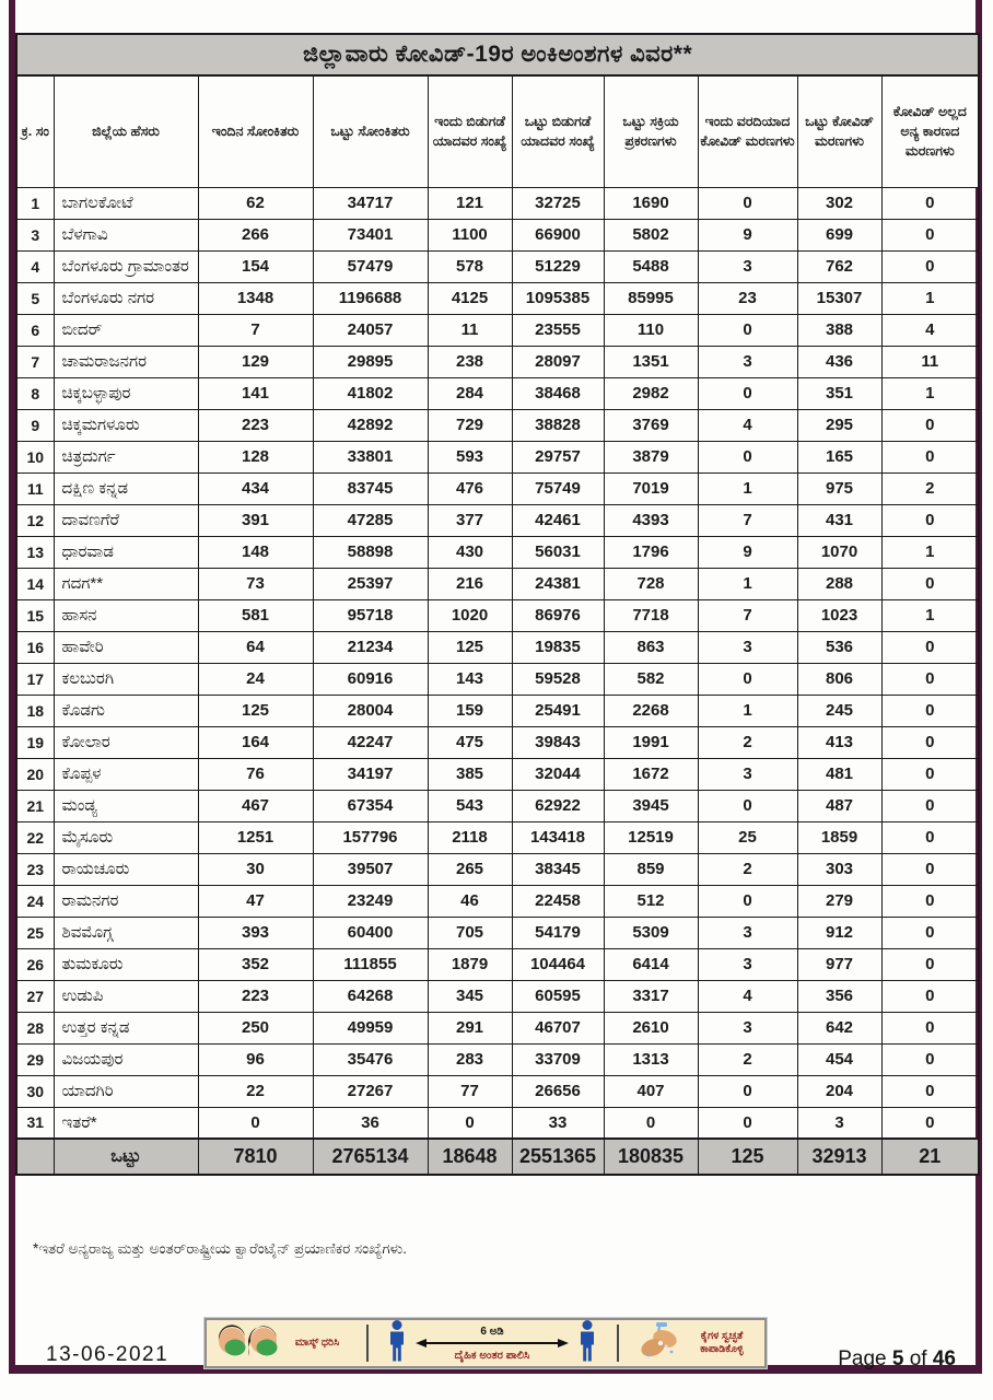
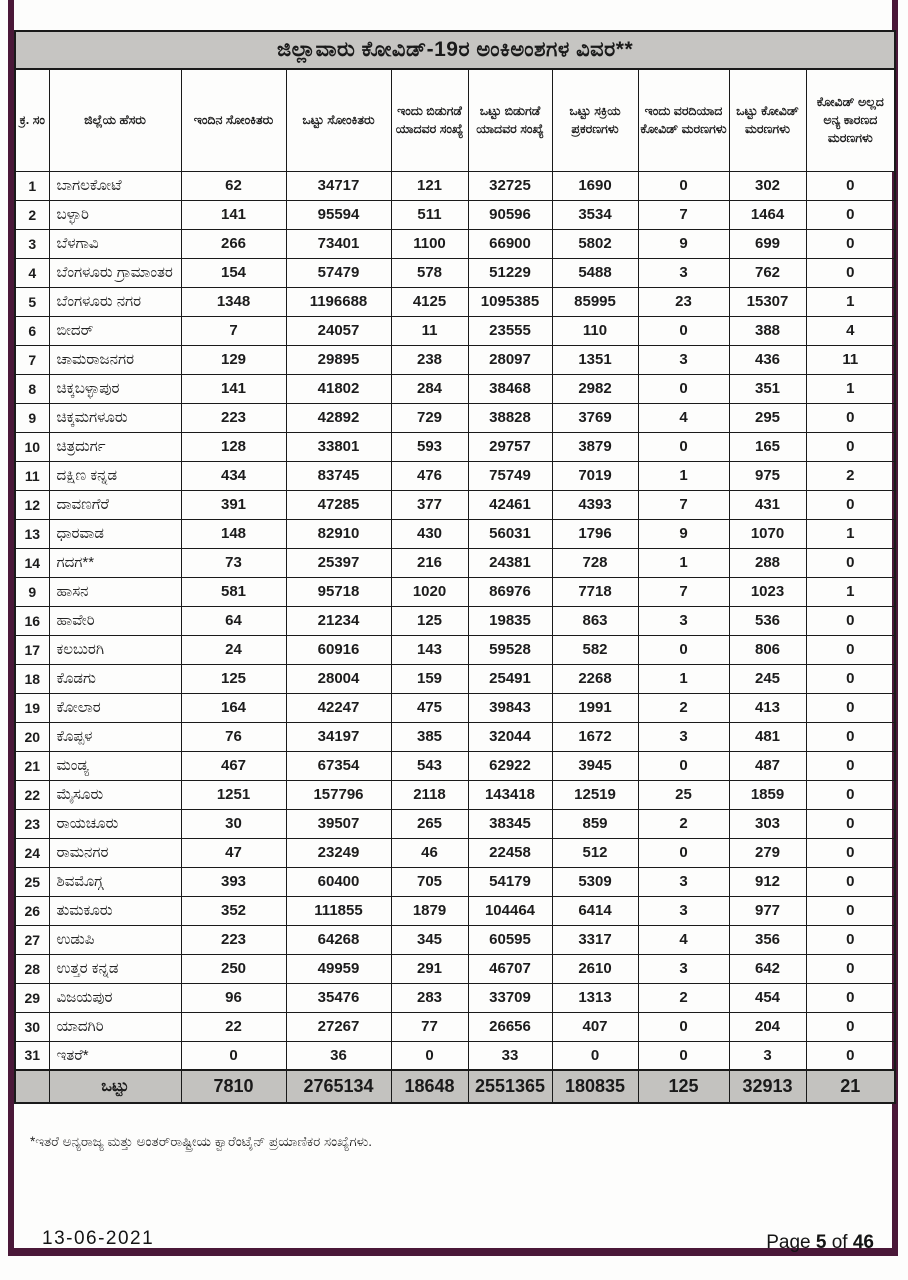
  ಜಿಲ್ಲಾವಾರು ಕೋವಿಡ್-19ರ ಅಂಕಿಅಂಶಗಳ ವಿವರ**
  ಕ್ರ. ಸಂ	ಜಿಲ್ಲೆಯ ಹೆಸರು	ಇಂದಿನ ಸೋಂಕಿತರು	ಒಟ್ಟು ಸೋಂಕಿತರು	ಇಂದು ಬಿಡುಗಡೆ ಯಾದವರ ಸಂಖ್ಯೆ	ಒಟ್ಟು ಬಿಡುಗಡೆ ಯಾದವರ ಸಂಖ್ಯೆ	ಒಟ್ಟು ಸಕ್ರಿಯ ಪ್ರಕರಣಗಳು	ಇಂದು ವರದಿಯಾದ ಕೋವಿಡ್ ಮರಣಗಳು	ಒಟ್ಟು ಕೋವಿಡ್ ಮರಣಗಳು	ಕೋವಿಡ್ ಅಲ್ಲದ ಅನ್ಯ ಕಾರಣದ ಮರಣಗಳು
  1	ಬಾಗಲಕೋಟೆ	62	34717	121	32725	1690	0	302	0
+ 2	ಬಳ್ಳಾರಿ	141	95594	511	90596	3534	7	1464	0
  3	ಬೆಳಗಾವಿ	266	73401	1100	66900	5802	9	699	0
  4	ಬೆಂಗಳೂರು ಗ್ರಾಮಾಂತರ	154	57479	578	51229	5488	3	762	0
  5	ಬೆಂಗಳೂರು ನಗರ	1348	1196688	4125	1095385	85995	23	15307	1
  6	ಬೀದರ್	7	24057	11	23555	110	0	388	4
  7	ಚಾಮರಾಜನಗರ	129	29895	238	28097	1351	3	436	11
  8	ಚಿಕ್ಕಬಳ್ಳಾಪುರ	141	41802	284	38468	2982	0	351	1
  9	ಚಿಕ್ಕಮಗಳೂರು	223	42892	729	38828	3769	4	295	0
  10	ಚಿತ್ರದುರ್ಗ	128	33801	593	29757	3879	0	165	0
  11	ದಕ್ಷಿಣ ಕನ್ನಡ	434	83745	476	75749	7019	1	975	2
  12	ದಾವಣಗೆರೆ	391	47285	377	42461	4393	7	431	0
- 13	ಧಾರವಾಡ	148	58898	430	56031	1796	9	1070	1
+ 13	ಧಾರವಾಡ	148	82910	430	56031	1796	9	1070	1
  14	ಗದಗ**	73	25397	216	24381	728	1	288	0
- 15	ಹಾಸನ	581	95718	1020	86976	7718	7	1023	1
+ 9	ಹಾಸನ	581	95718	1020	86976	7718	7	1023	1
  16	ಹಾವೇರಿ	64	21234	125	19835	863	3	536	0
  17	ಕಲಬುರಗಿ	24	60916	143	59528	582	0	806	0
  18	ಕೊಡಗು	125	28004	159	25491	2268	1	245	0
  19	ಕೋಲಾರ	164	42247	475	39843	1991	2	413	0
  20	ಕೊಪ್ಪಳ	76	34197	385	32044	1672	3	481	0
  21	ಮಂಡ್ಯ	467	67354	543	62922	3945	0	487	0
  22	ಮೈಸೂರು	1251	157796	2118	143418	12519	25	1859	0
  23	ರಾಯಚೂರು	30	39507	265	38345	859	2	303	0
  24	ರಾಮನಗರ	47	23249	46	22458	512	0	279	0
  25	ಶಿವಮೊಗ್ಗ	393	60400	705	54179	5309	3	912	0
  26	ತುಮಕೂರು	352	111855	1879	104464	6414	3	977	0
  27	ಉಡುಪಿ	223	64268	345	60595	3317	4	356	0
  28	ಉತ್ತರ ಕನ್ನಡ	250	49959	291	46707	2610	3	642	0
  29	ವಿಜಯಪುರ	96	35476	283	33709	1313	2	454	0
  30	ಯಾದಗಿರಿ	22	27267	77	26656	407	0	204	0
  31	ಇತರೆ*	0	36	0	33	0	0	3	0
  	ಒಟ್ಟು	7810	2765134	18648	2551365	180835	125	32913	21
  *ಇತರೆ ಅನ್ಯರಾಜ್ಯ ಮತ್ತು ಅಂತರ್‌ರಾಷ್ಟ್ರೀಯ ಕ್ವಾರೆಂಟೈನ್ ಪ್ರಯಾಣಿಕರ ಸಂಖ್ಯೆಗಳು.
  13-06-2021
- ಮಾಸ್ಕ್ ಧರಿಸಿ
- 6 ಅಡಿ
- ದೈಹಿಕ ಅಂತರ ಪಾಲಿಸಿ
- ಕೈಗಳ ಸ್ವಚ್ಛತೆ ಕಾಪಾಡಿಕೊಳ್ಳಿ
  Page 5 of 46
